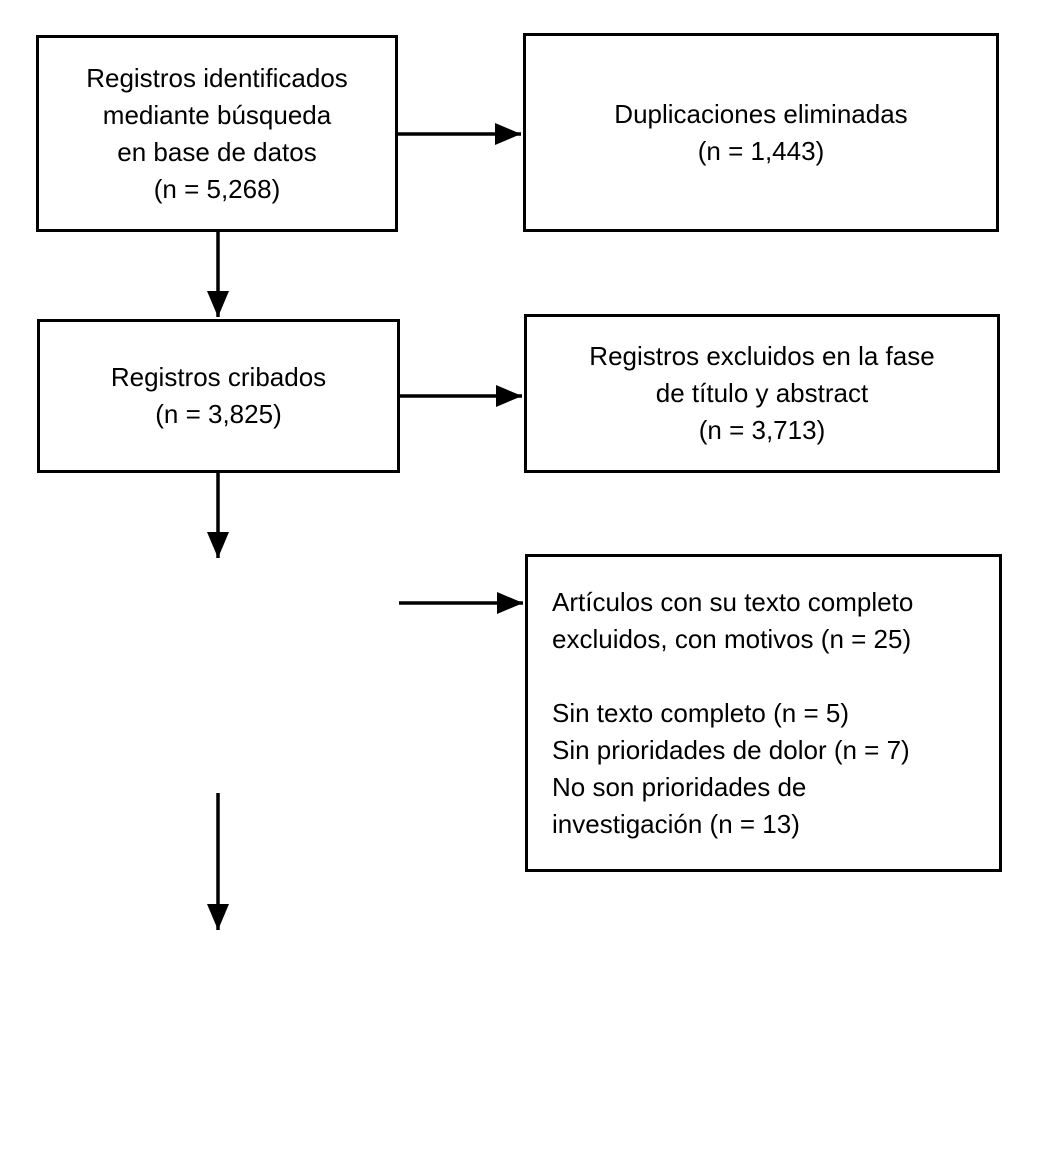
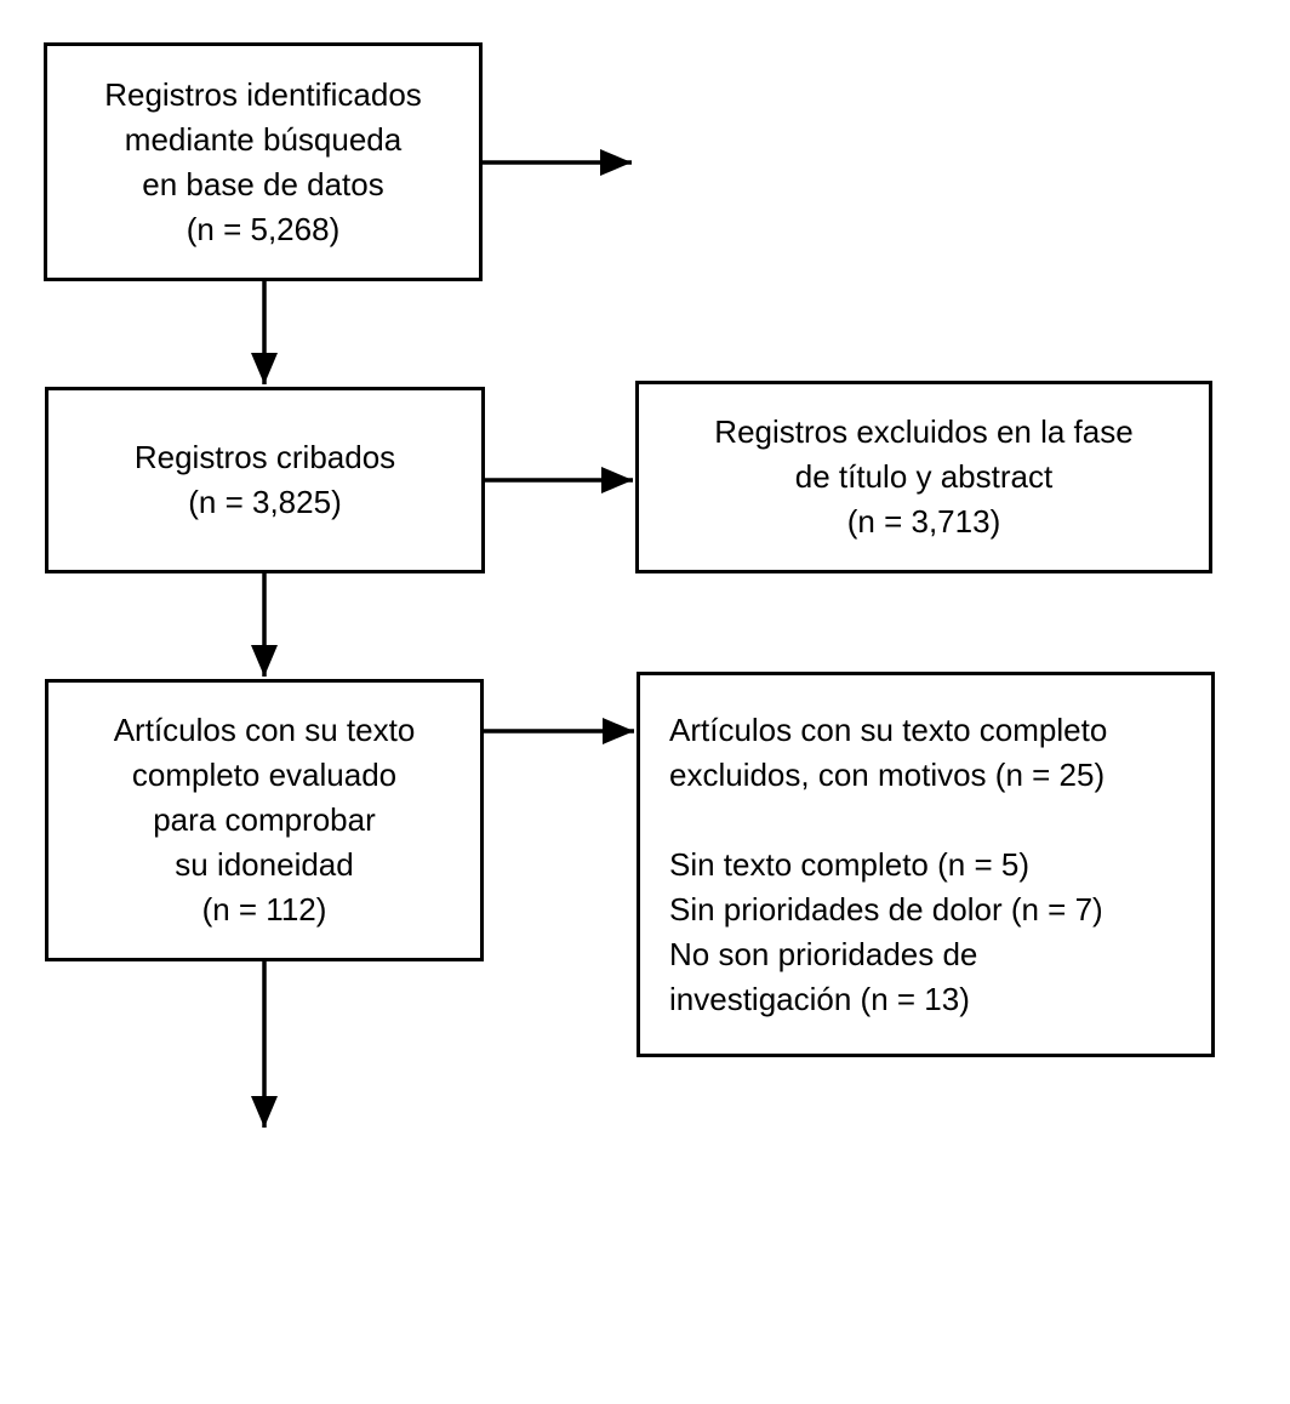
  Registros identificados
  mediante búsqueda
  en base de datos
  (n = 5,268)
- Duplicaciones eliminadas
- (n = 1,443)
  Registros cribados
  (n = 3,825)
  Registros excluidos en la fase
  de título y abstract
  (n = 3,713)
+ Artículos con su texto
+ completo evaluado
+ para comprobar
+ su idoneidad
+ (n = 112)
  Artículos con su texto completo
  excluidos, con motivos (n = 25)
  Sin texto completo (n = 5)
  Sin prioridades de dolor (n = 7)
  No son prioridades de
  investigación (n = 13)
